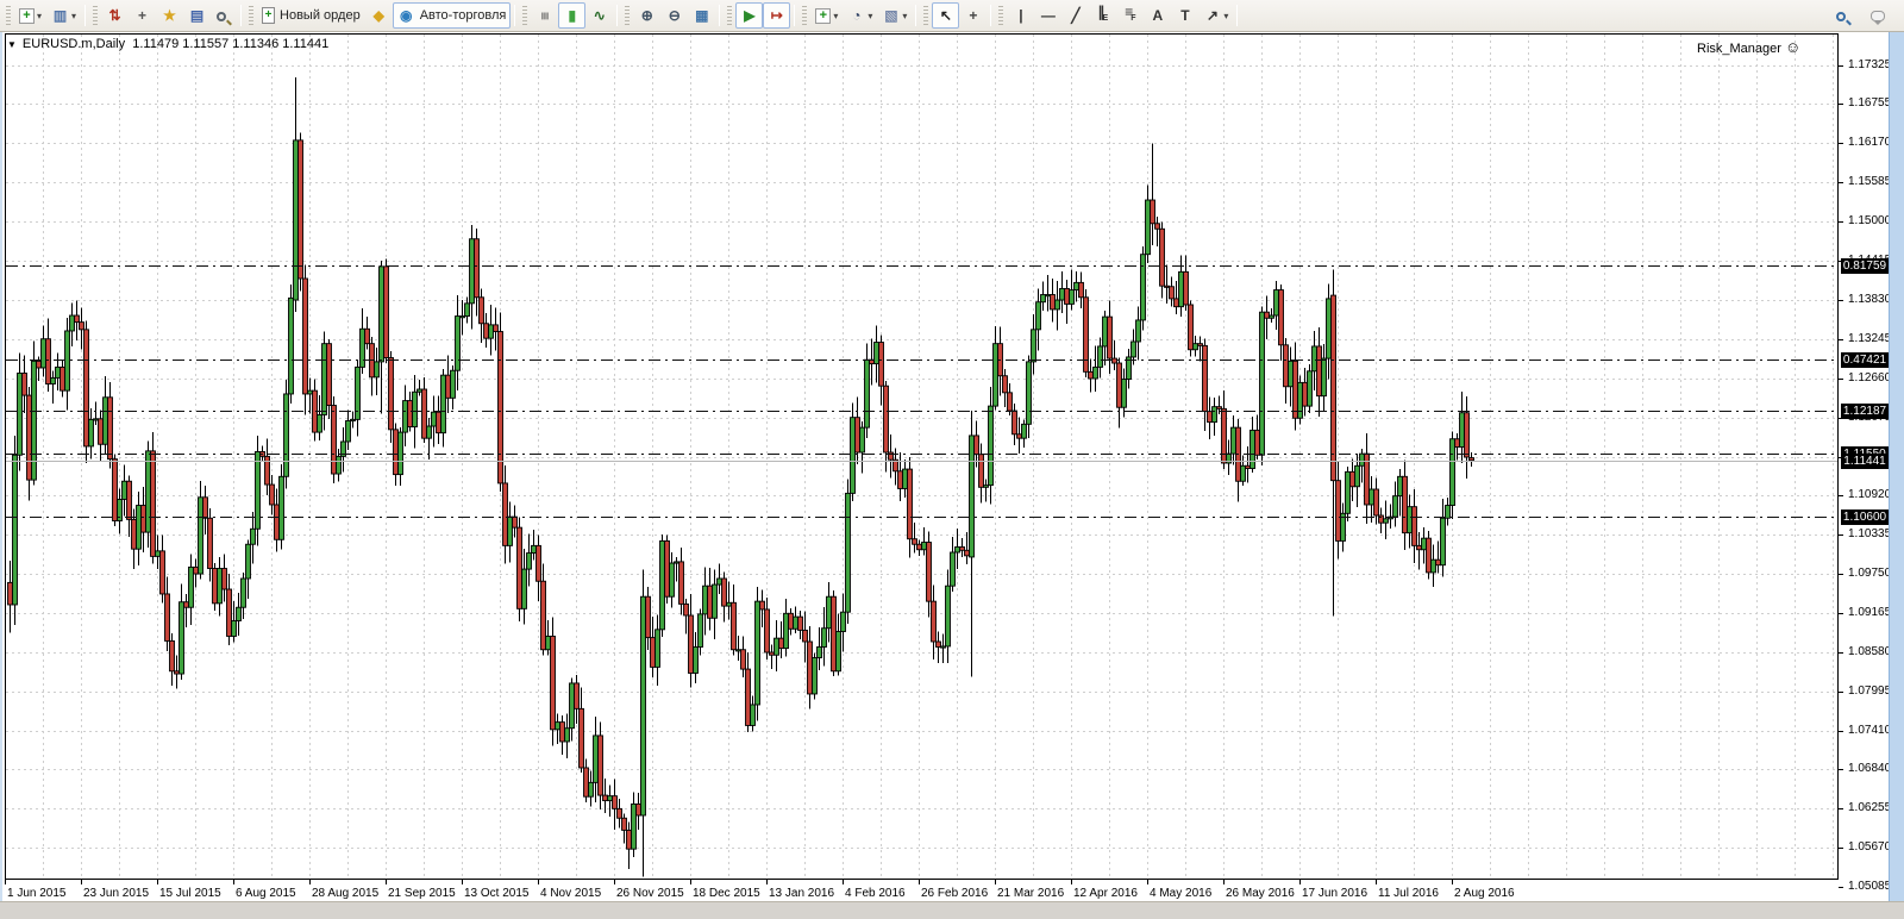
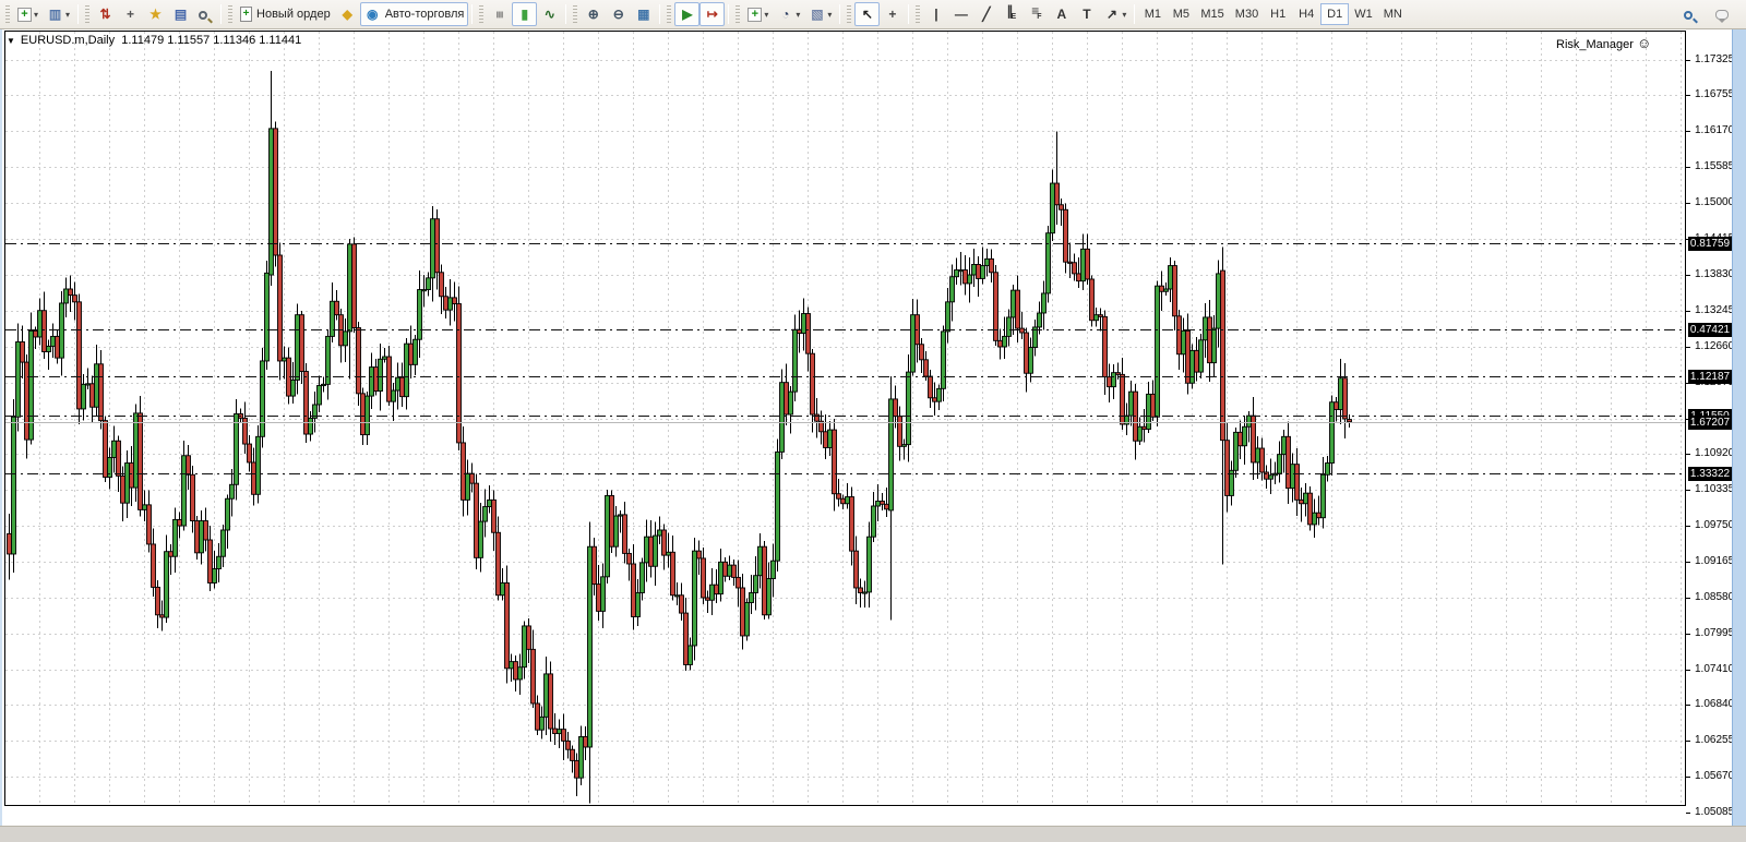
  +
  ▾
  ▥
  ▾
  ⇅
  +
  ★
  ▤
  +
  Новый ордер
  ◆
  ◉
  Авто-торговля
  ▮
  ∿
  ⊕
  ⊖
  ▦
  ▶
  ↦
  +
  ▾
  ◔
  ▾
  ▧
  ▾
  ↖
  +
  |
  —
  ╱
  A
  T
  ↗
  ▾
+ M1
+ M5
+ M15
+ M30
+ H1
+ H4
+ D1
+ W1
+ MN
  ▼ EURUSD.m,Daily 1.11479 1.11557 1.11346 1.11441
  Risk_Manager ☺
  1.1732
  1.1675
  1.1617
  1.1558
  1.1500
  1.1383
  1.1324
  1.1266
  1.1092
  1.1033
  1.0975
  1.0916
  1.0858
  1.0799
  1.0741
  1.0684
  1.0625
  1.0567
  1.0508
  0.81759
  0.47421
  1.12187
- 1.10600
+ 1.33322
- 1.11441
+ 1.67207
- 1 Jun 2015
- 23 Jun 2015
- 15 Jul 2015
- 6 Aug 2015
- 28 Aug 2015
- 21 Sep 2015
- 13 Oct 2015
- 4 Nov 2015
- 26 Nov 2015
- 18 Dec 2015
- 13 Jan 2016
- 4 Feb 2016
- 26 Feb 2016
- 21 Mar 2016
- 12 Apr 2016
- 4 May 2016
- 26 May 2016
- 17 Jun 2016
- 11 Jul 2016
- 2 Aug 2016
